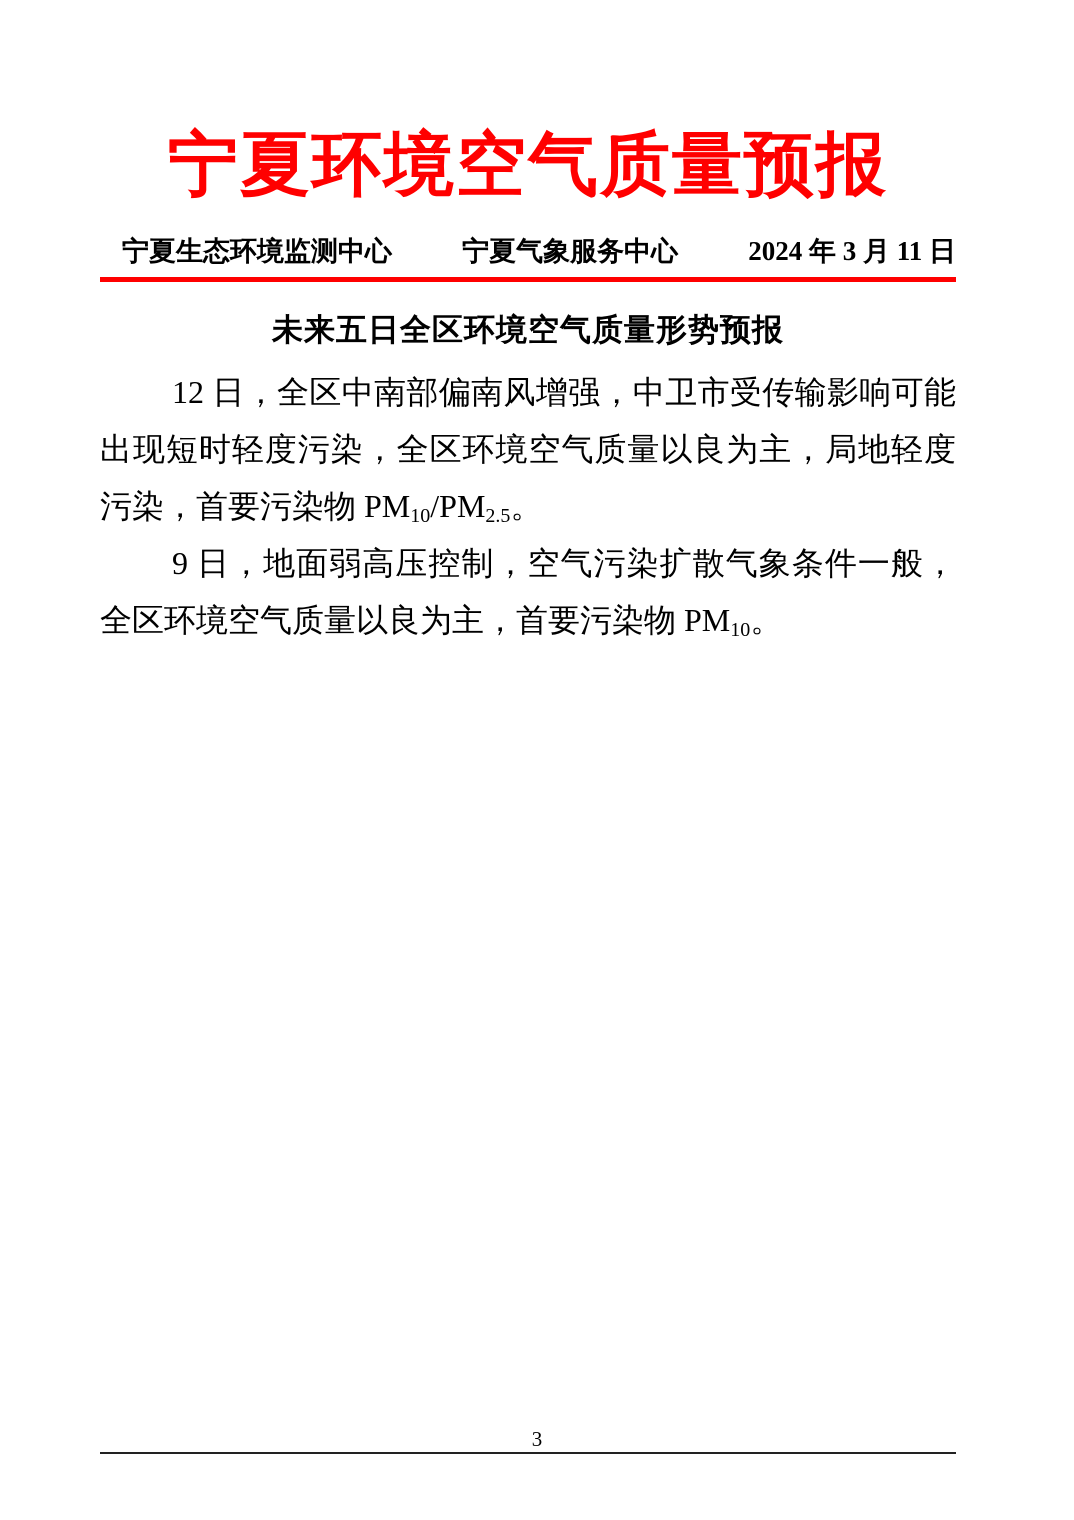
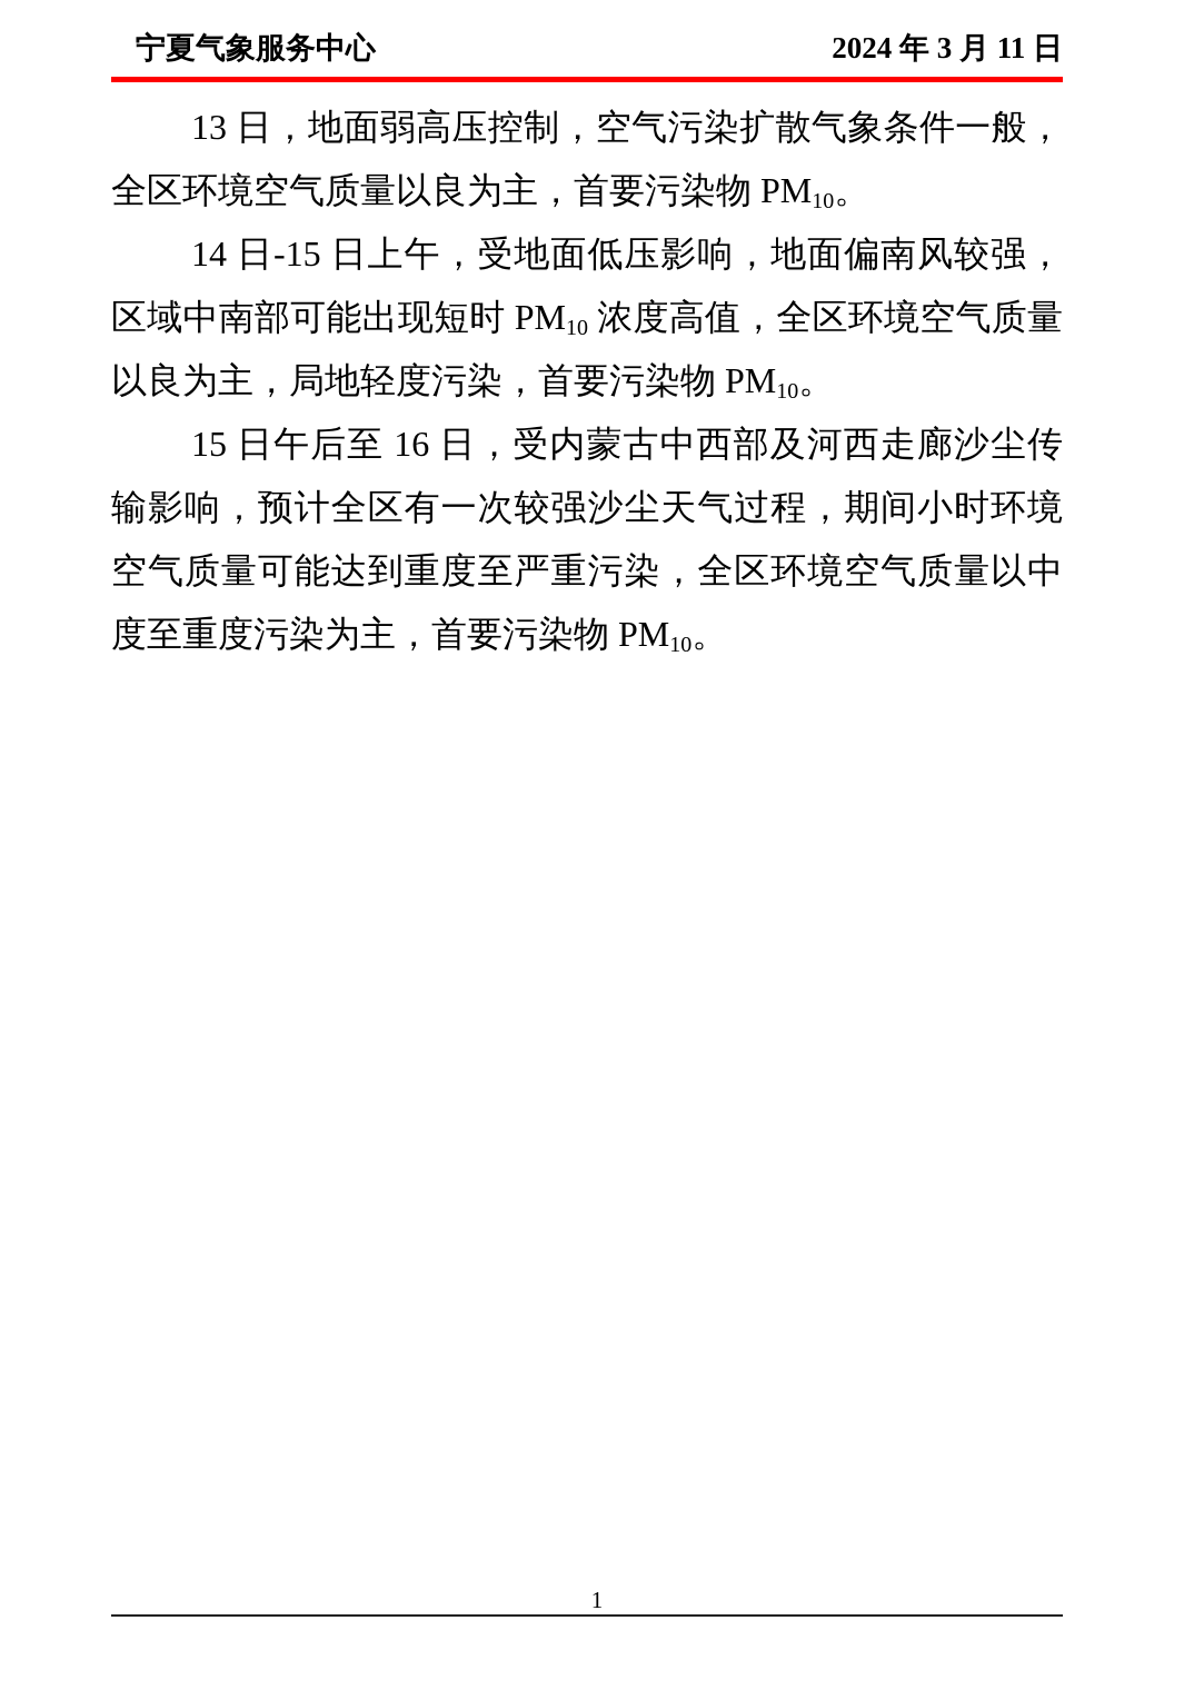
- 宁夏环境空气质量预报
- 宁夏生态环境监测中心
  宁夏气象服务中心
  2024 年 3 月 11 日
- 未来五日全区环境空气质量形势预报
- 12 日，全区中南部偏南风增强，中卫市受传输影响可能出现短时轻度污染，全区环境空气质量以良为主，局地轻度污染，首要污染物 PM10/PM2.5。
- 9 日，地面弱高压控制，空气污染扩散气象条件一般，全区环境空气质量以良为主，首要污染物 PM10。
+ 13 日，地面弱高压控制，空气污染扩散气象条件一般，全区环境空气质量以良为主，首要污染物 PM10。
+ 14 日-15 日上午，受地面低压影响，地面偏南风较强，区域中南部可能出现短时 PM10 浓度高值，全区环境空气质量以良为主，局地轻度污染，首要污染物 PM10。
+ 15 日午后至 16 日，受内蒙古中西部及河西走廊沙尘传输影响，预计全区有一次较强沙尘天气过程，期间小时环境空气质量可能达到重度至严重污染，全区环境空气质量以中度至重度污染为主，首要污染物 PM10。
- 3
+ 1
